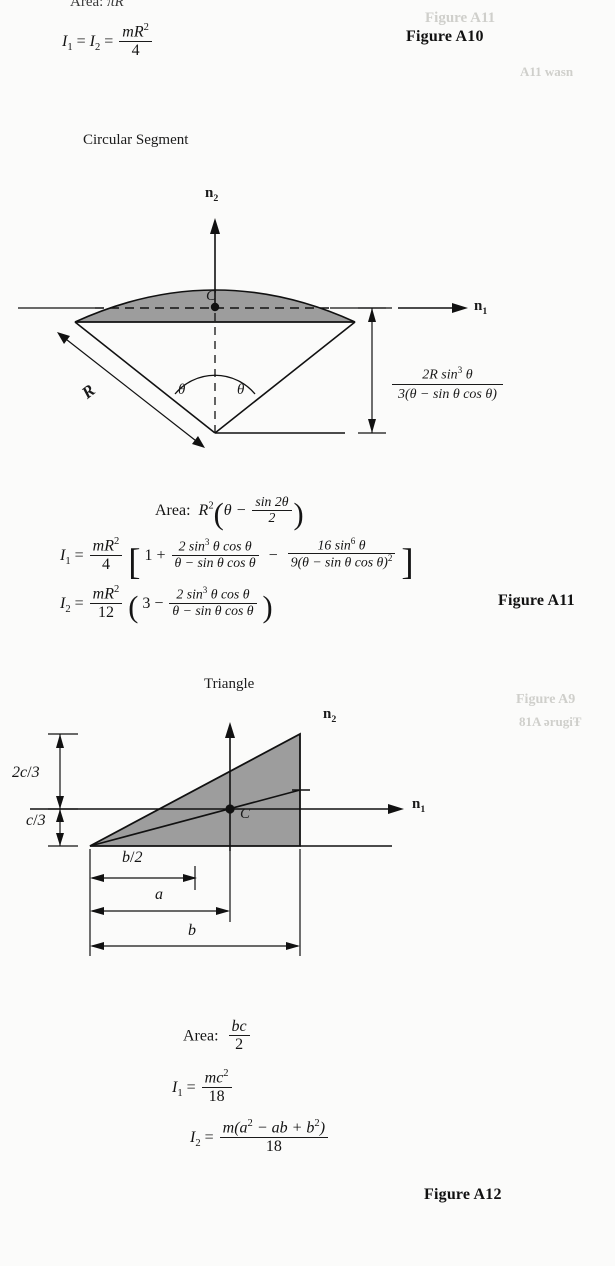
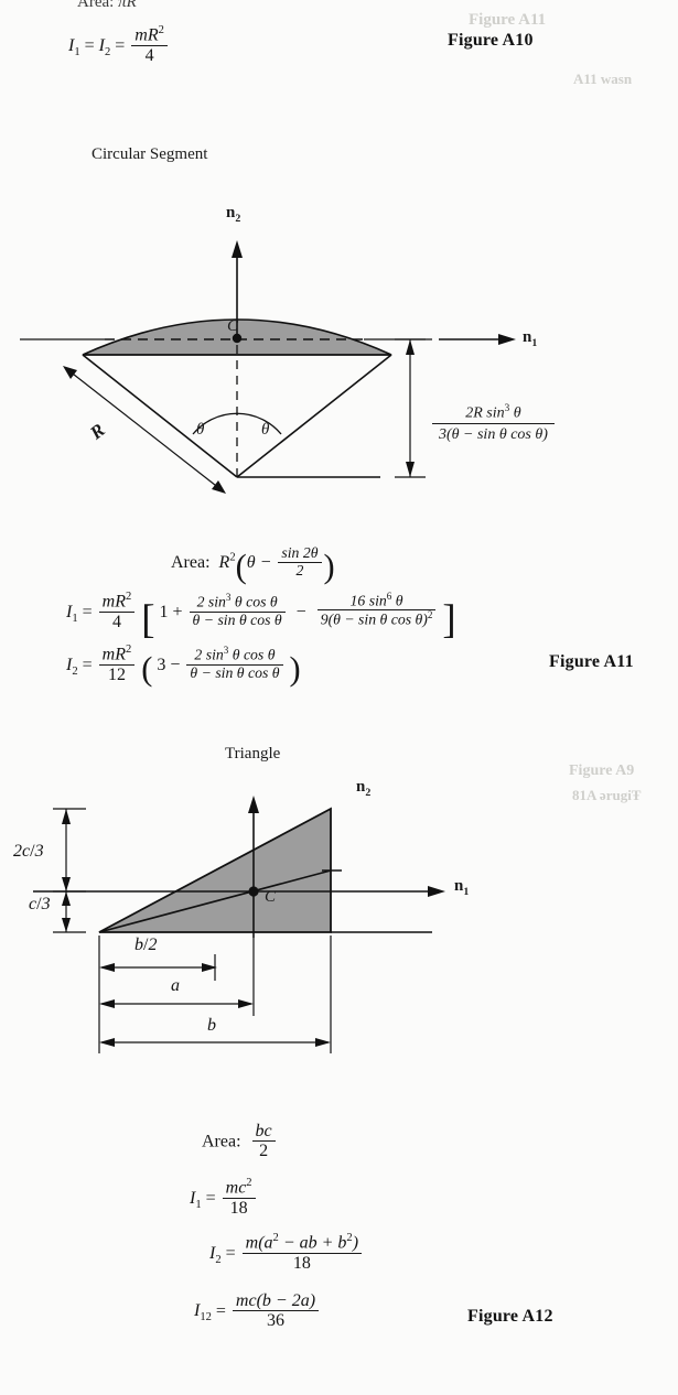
  Figure A11
  A11 wasn
  Figure A9
  81A ərugiŦ
  Area: πR
  I1 = I2 =
  mR2
  4
  Figure A10
  Circular Segment
  n2
  n1
  C
  θ
  θ
  2R sin3 θ
  3(θ − sin θ cos θ)
  Area: R2(θ −
  sin 2θ
  2
  )
  I1 =
  mR2
  4
  [ 1 +
  2 sin3 θ cos θ
  θ − sin θ cos θ
  −
  16 sin6 θ
  9(θ − sin θ cos θ)2
  ]
  I2 =
  mR2
  12
  ( 3 −
  2 sin3 θ cos θ
  θ − sin θ cos θ
  )
  Figure A11
  Triangle
  n2
  n1
  C
  2c/3
  c/3
  b/2
  a
  b
  Area:
  bc
  2
  I1 =
  mc2
  18
  I2 =
  m(a2 − ab + b2)
  18
+ I12 =
+ mc(b − 2a)
+ 36
  Figure A12
